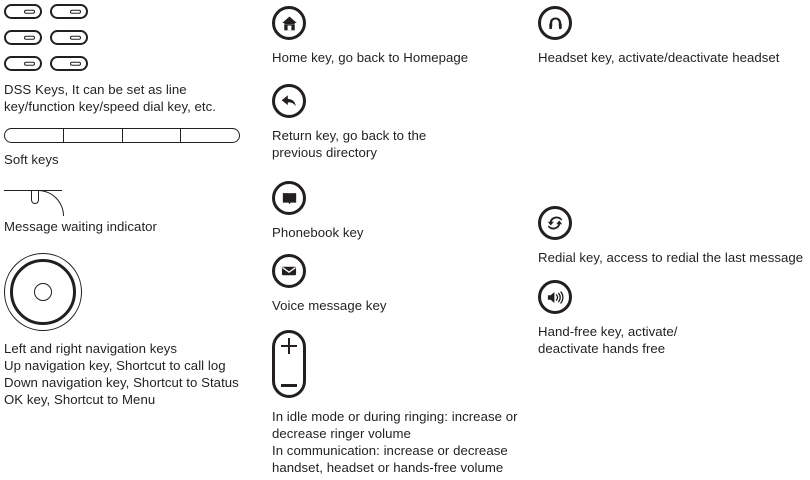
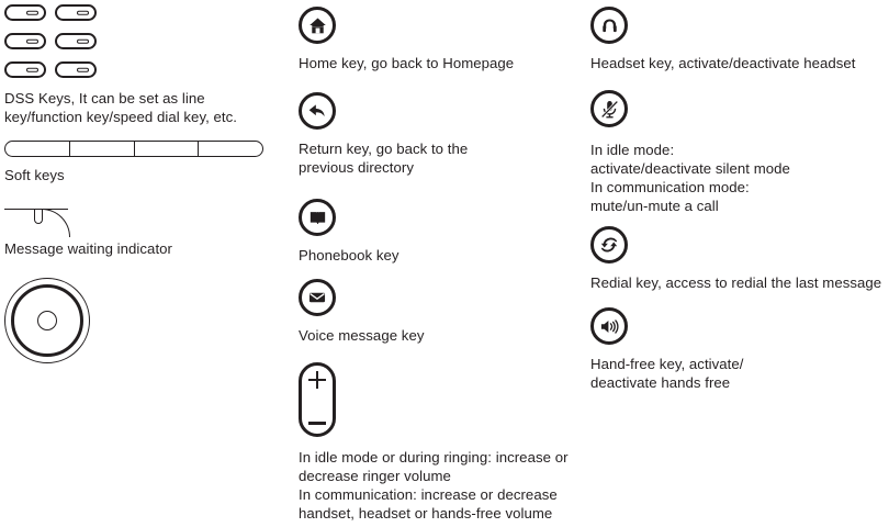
  DSS Keys, It can be set as line
  key/function key/speed dial key, etc.
  Soft keys
  Message waiting indicator
- Left and right navigation keys
- Up navigation key, Shortcut to call log
- Down navigation key, Shortcut to Status
- OK key, Shortcut to Menu
  Home key, go back to Homepage
  Return key, go back to the
  previous directory
  Phonebook key
  Voice message key
  In idle mode or during ringing: increase or
  decrease ringer volume
  In communication: increase or decrease
  handset, headset or hands-free volume
  Headset key, activate/deactivate headset
+ In idle mode:
+ activate/deactivate silent mode
+ In communication mode:
+ mute/un-mute a call
  Redial key, access to redial the last message
  Hand-free key, activate/
  deactivate hands free
